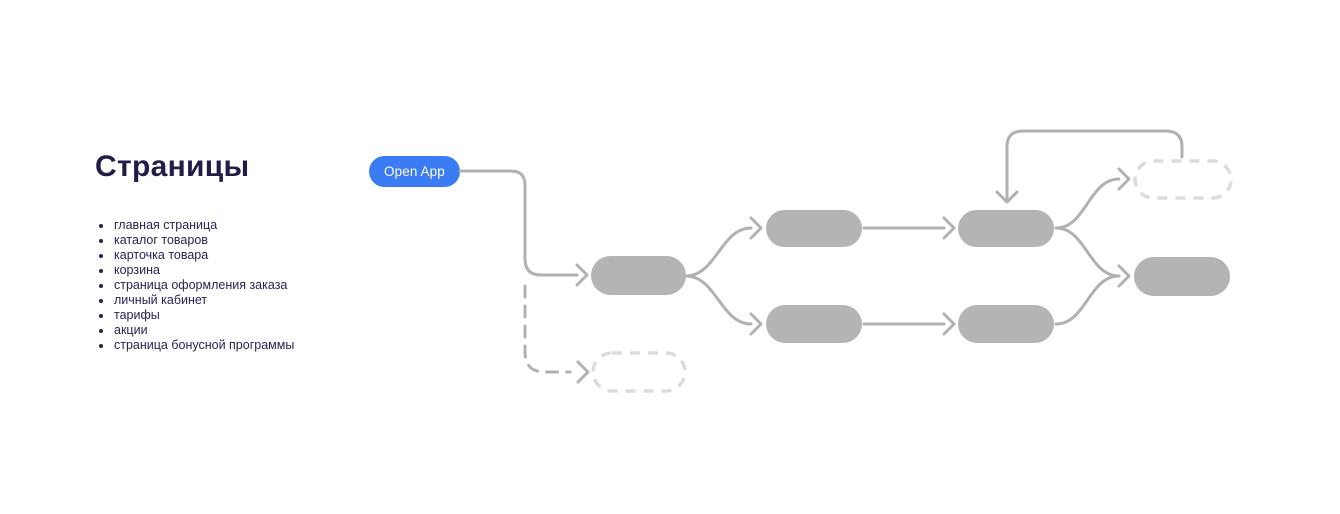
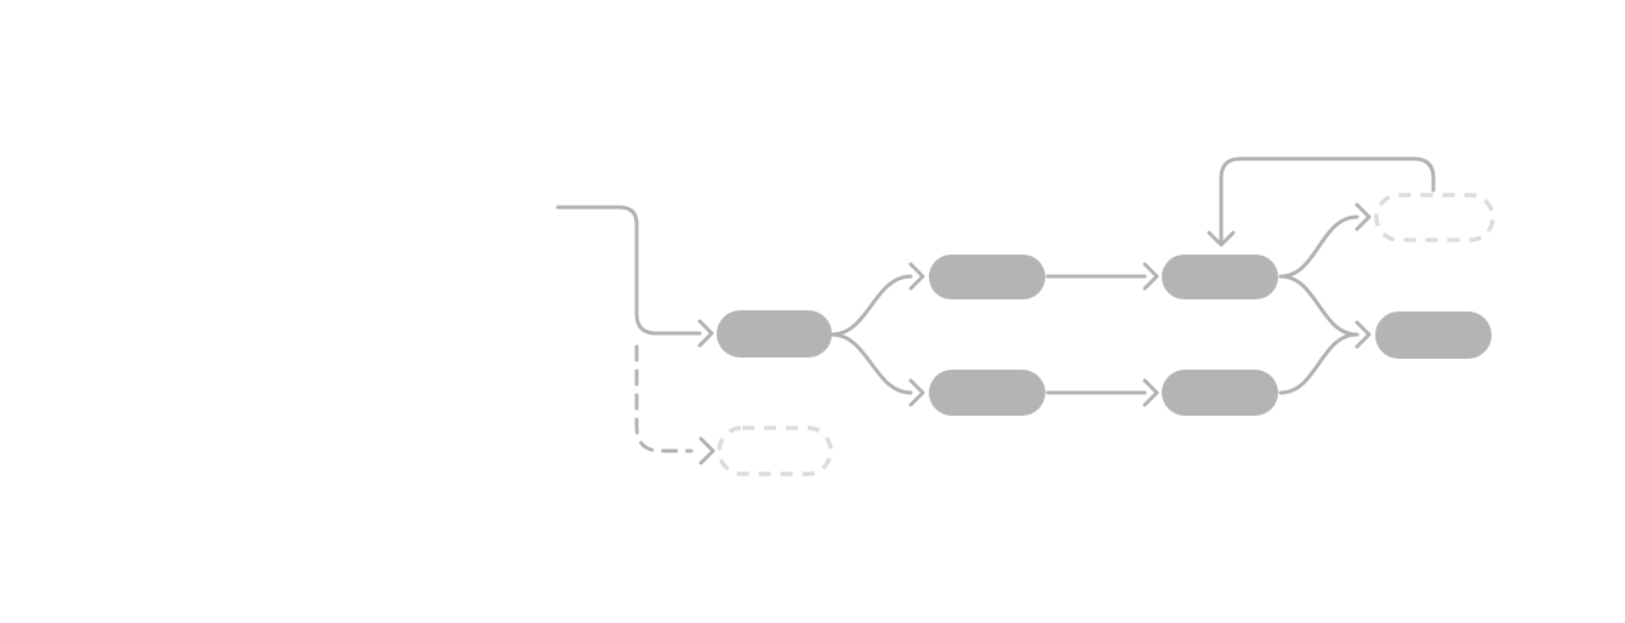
- Страницы
- главная страница
- каталог товаров
- карточка товара
- корзина
- страница оформления заказа
- личный кабинет
- тарифы
- акции
- страница бонусной программы
- Open App
